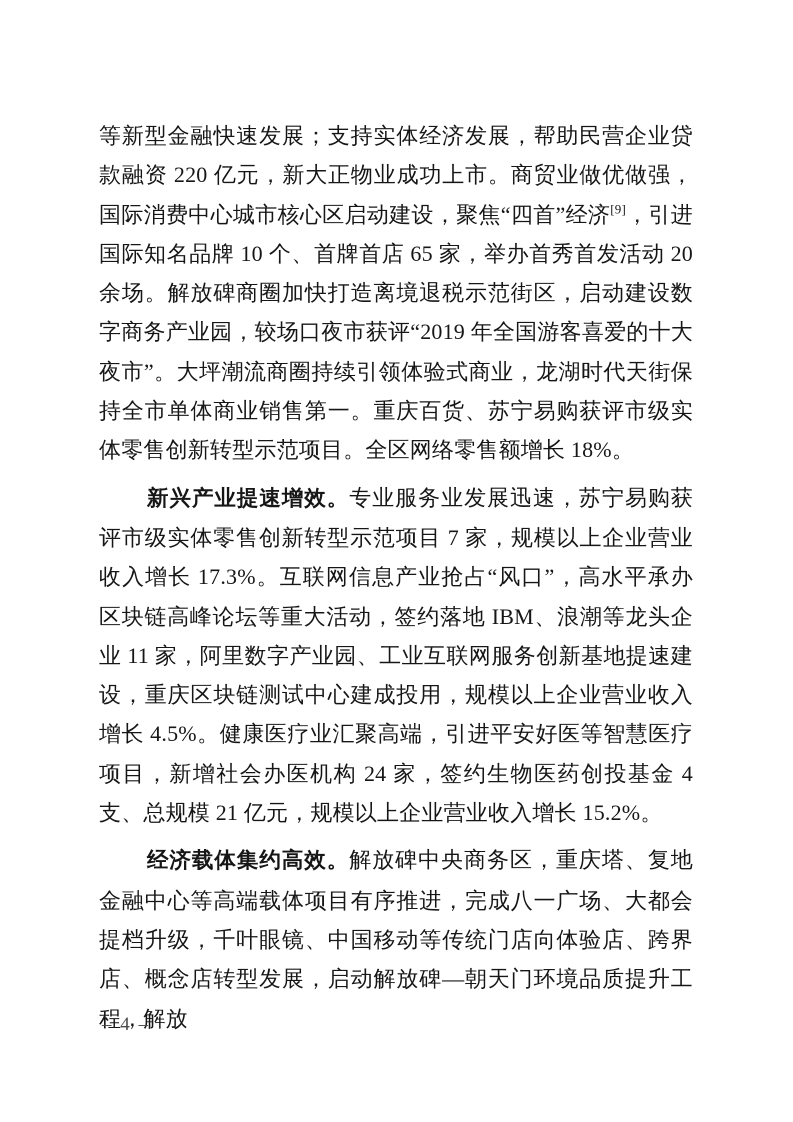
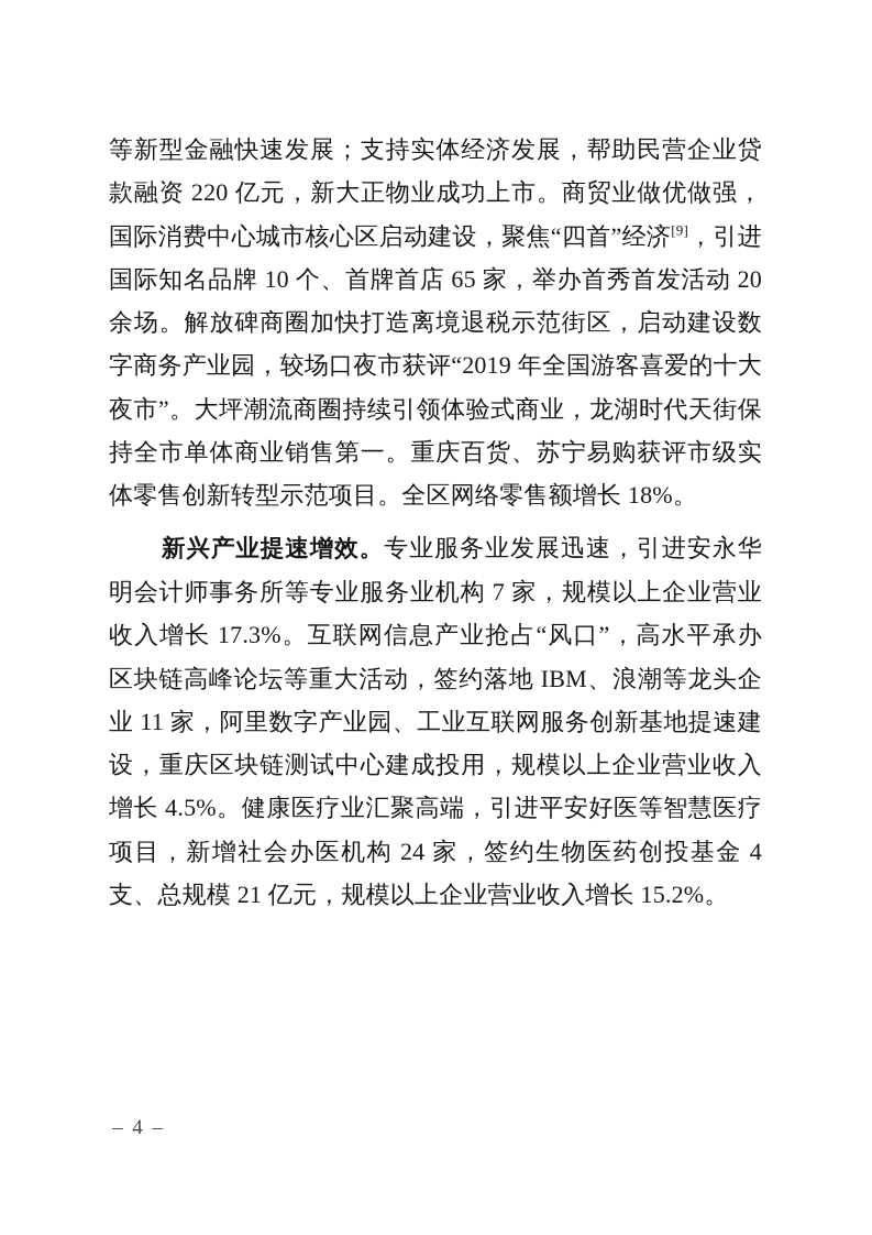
  等新型金融快速发展；支持实体经济发展，帮助民营企业贷款融资 220 亿元，新大正物业成功上市。商贸业做优做强，国际消费中心城市核心区启动建设，聚焦“四首”经济[9]，引进国际知名品牌 10 个、首牌首店 65 家，举办首秀首发活动 20 余场。解放碑商圈加快打造离境退税示范街区，启动建设数字商务产业园，较场口夜市获评“2019 年全国游客喜爱的十大夜市”。大坪潮流商圈持续引领体验式商业，龙湖时代天街保持全市单体商业销售第一。重庆百货、苏宁易购获评市级实体零售创新转型示范项目。全区网络零售额增长 18%。
- 新兴产业提速增效。专业服务业发展迅速，苏宁易购获评市级实体零售创新转型示范项目 7 家，规模以上企业营业收入增长 17.3%。互联网信息产业抢占“风口”，高水平承办区块链高峰论坛等重大活动，签约落地 IBM、浪潮等龙头企业 11 家，阿里数字产业园、工业互联网服务创新基地提速建设，重庆区块链测试中心建成投用，规模以上企业营业收入增长 4.5%。健康医疗业汇聚高端，引进平安好医等智慧医疗项目，新增社会办医机构 24 家，签约生物医药创投基金 4 支、总规模 21 亿元，规模以上企业营业收入增长 15.2%。
+ 新兴产业提速增效。专业服务业发展迅速，引进安永华明会计师事务所等专业服务业机构 7 家，规模以上企业营业收入增长 17.3%。互联网信息产业抢占“风口”，高水平承办区块链高峰论坛等重大活动，签约落地 IBM、浪潮等龙头企业 11 家，阿里数字产业园、工业互联网服务创新基地提速建设，重庆区块链测试中心建成投用，规模以上企业营业收入增长 4.5%。健康医疗业汇聚高端，引进平安好医等智慧医疗项目，新增社会办医机构 24 家，签约生物医药创投基金 4 支、总规模 21 亿元，规模以上企业营业收入增长 15.2%。
- 经济载体集约高效。解放碑中央商务区，重庆塔、复地金融中心等高端载体项目有序推进，完成八一广场、大都会提档升级，千叶眼镜、中国移动等传统门店向体验店、跨界店、概念店转型发展，启动解放碑—朝天门环境品质提升工程，解放
  – 4 –
